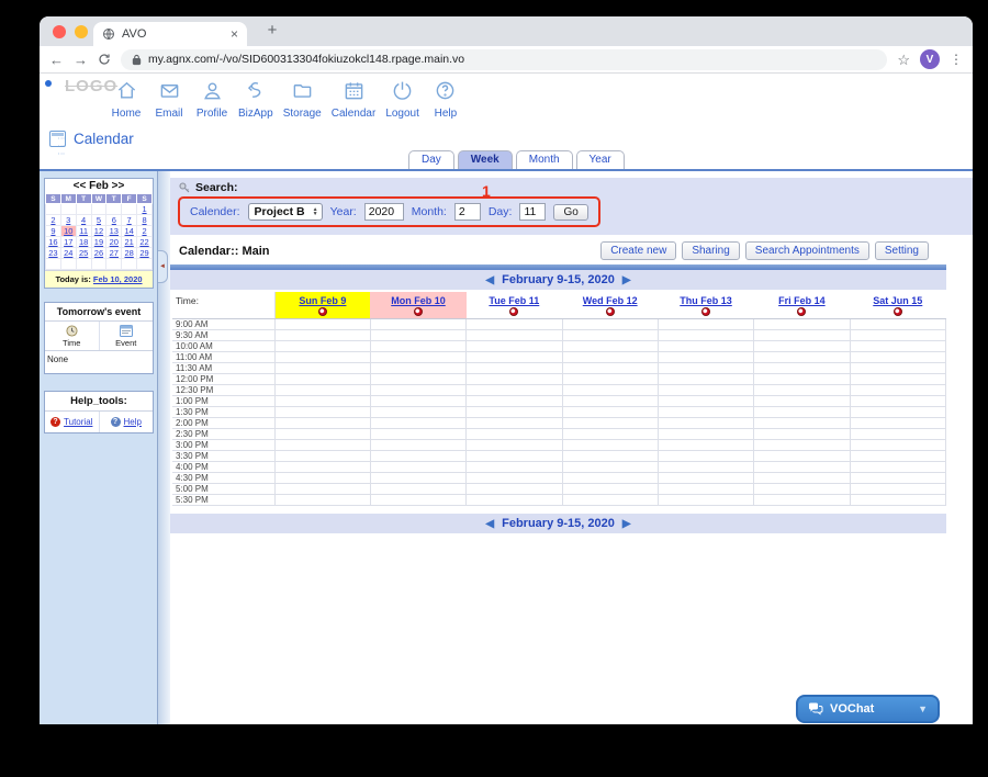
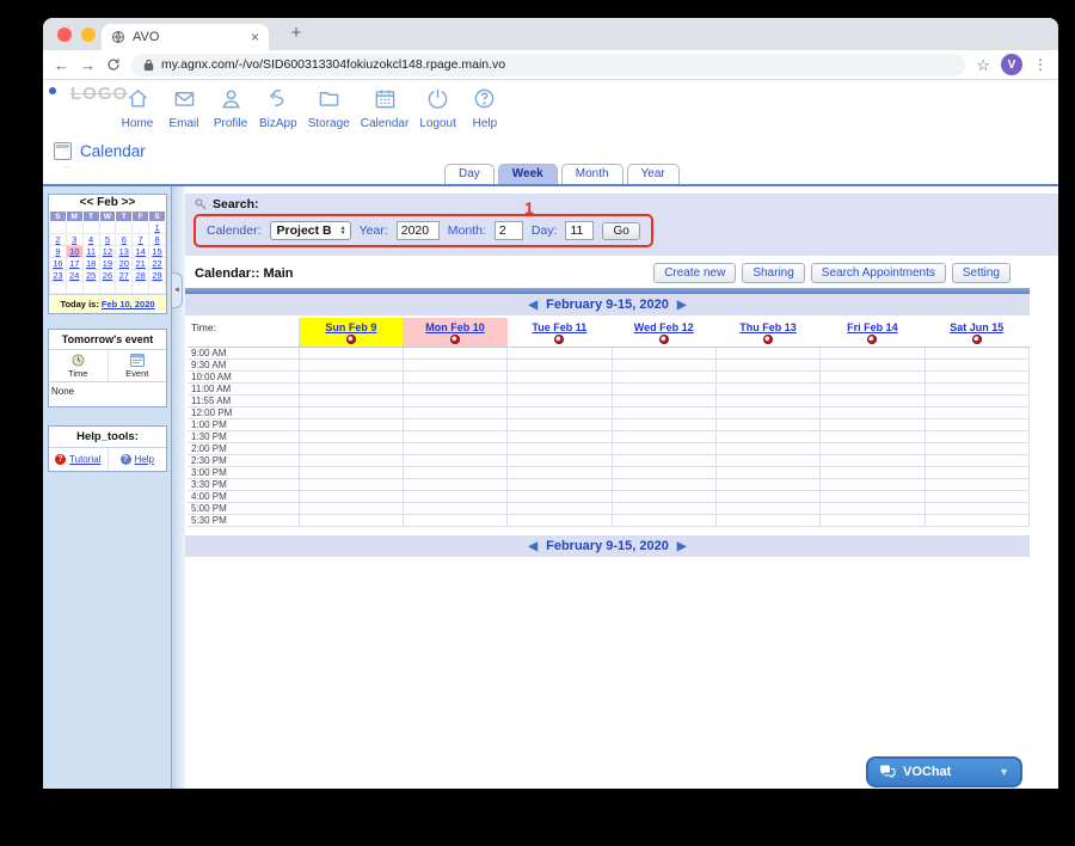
  AVO
  ×
  +
  ←
  →
  my.agnx.com/-/vo/SID600313304fokiuzokcl148.rpage.main.vo
  ☆
  V
  ⋮
  LOGO
  Home
  Email
  Profile
  BizApp
  Storage
  Calendar
  Logout
  Help
  Calendar
  Day
  Week
  Month
  Year
  << Feb >>
  						1
  2	3	4	5	6	7	8
- 9	10	11	12	13	14	2
+ 9	10	11	12	13	14	15
  16	17	18	19	20	21	22
  23	24	25	26	27	28	29
  Today is: Feb 10, 2020
  Tomorrow's event
  Time
  Event
  None
  Help_tools:
  Tutorial
  Help
  Search:
  Calender:
  Project B
  Year:
  2020
  Month:
  2
  Day:
  11
  Go
  1
  Calendar:: Main
  Create new
  Sharing
  Search Appointments
  Setting
  ◀ February 9-15, 2020 ▶
  Time:	Sun Feb 9	Mon Feb 10	Tue Feb 11	Wed Feb 12	Thu Feb 13	Fri Feb 14	Sat Jun 15
  9:00 AM
  9:30 AM
  10:00 AM
  11:00 AM
- 11:30 AM
+ 11:55 AM
  12:00 PM
- 12:30 PM
  1:00 PM
  1:30 PM
  2:00 PM
  2:30 PM
  3:00 PM
  3:30 PM
  4:00 PM
- 4:30 PM
  5:00 PM
  5:30 PM
  ◀ February 9-15, 2020 ▶
  VOChat
  ▼
